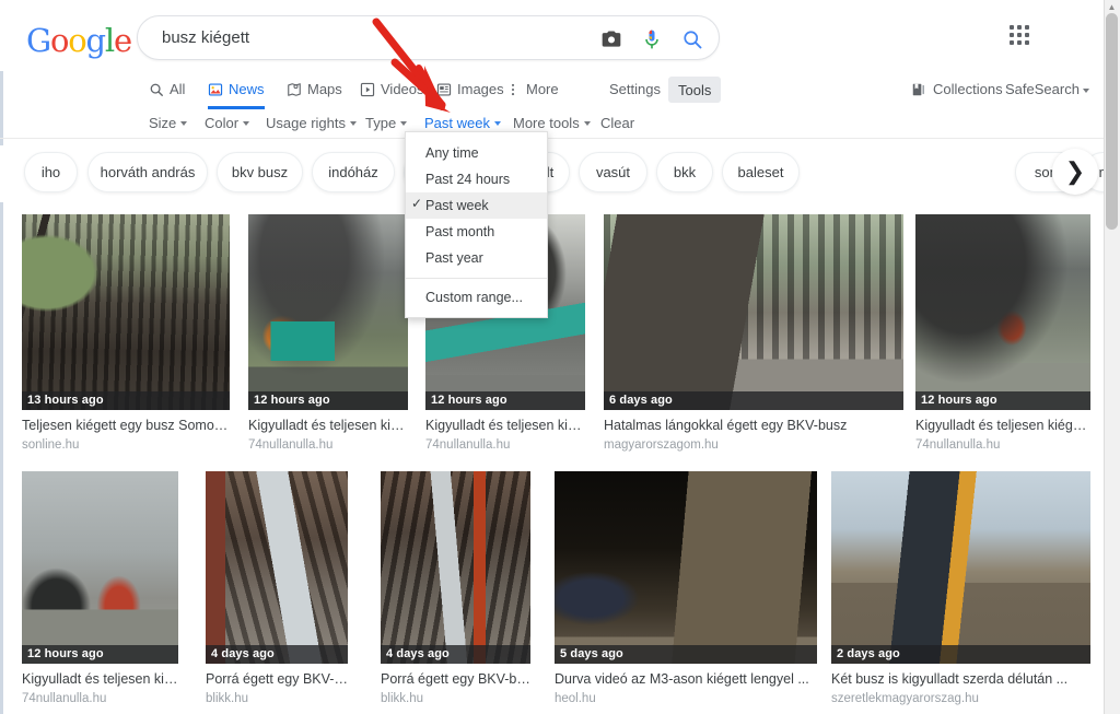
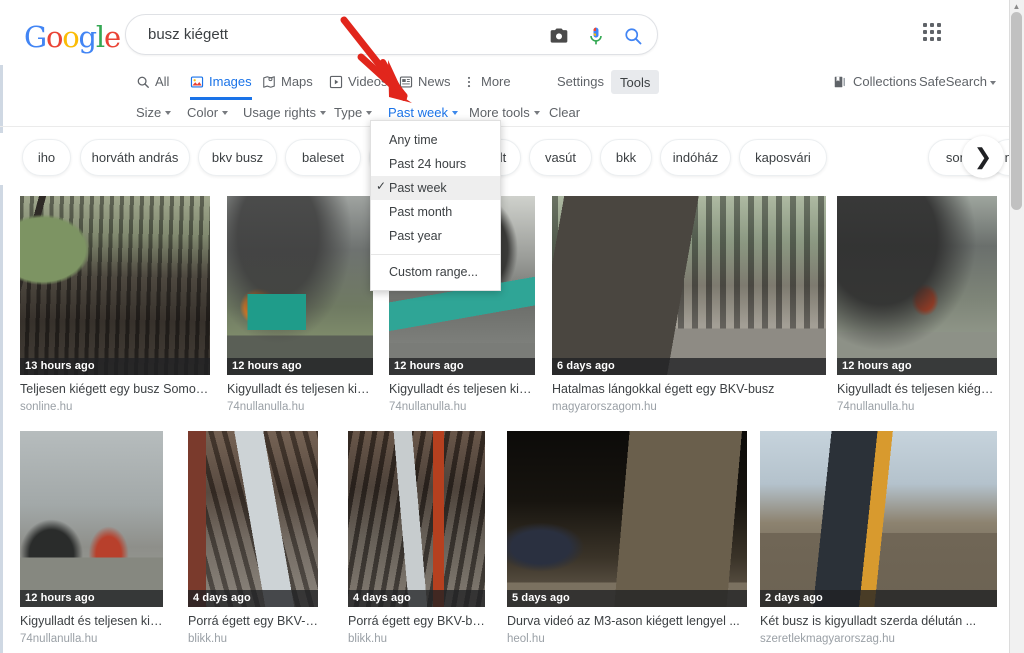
  Google
  busz kiégett
  All
- News
+ Images
  Maps
  Video
- Images
+ News
  More
  Settings
  Tools
  Collections
  SafeSearch
  Size
  Color
  Usage rights
  Type
  Past week
  More tools
  Clear
  iho
  horváth andrás
  bkv busz
- indóház
+ baleset
  vasút
  bkk
- baleset
+ indóház
+ kaposvári
  ❯
  13 hours ago
  Teljesen kiégett egy busz Somogy
  sonline.hu
  12 hours ago
  Kigyulladt és teljesen kiég
  74nullanulla.hu
  12 hours ago
  Kigyulladt és teljesen kiég
  74nullanulla.hu
  6 days ago
  Hatalmas lángokkal égett egy BKV-busz
  magyarorszagom.hu
  12 hours ago
  Kigyulladt és teljesen kiége...
  74nullanulla.hu
  12 hours ago
  Kigyulladt és teljesen kiég
  74nullanulla.hu
  4 days ago
  Porrá égett egy BKV-bu
  blikk.hu
  4 days ago
  Porrá égett egy BKV-bus
  blikk.hu
  5 days ago
  Durva videó az M3-ason kiégett lengyel ...
  heol.hu
  2 days ago
  Két busz is kigyulladt szerda délután ...
  szeretlekmagyarorszag.hu
  Any time
  Past 24 hours
  ✓
  Past week
  Past month
  Past year
  Custom range...
  ▲
